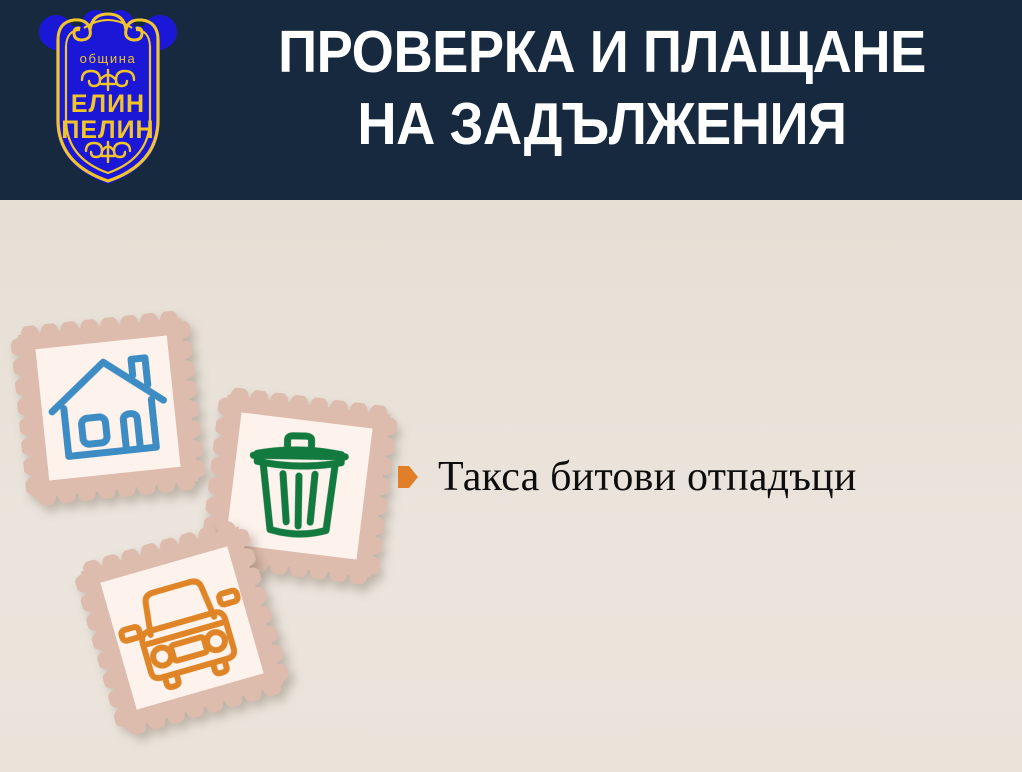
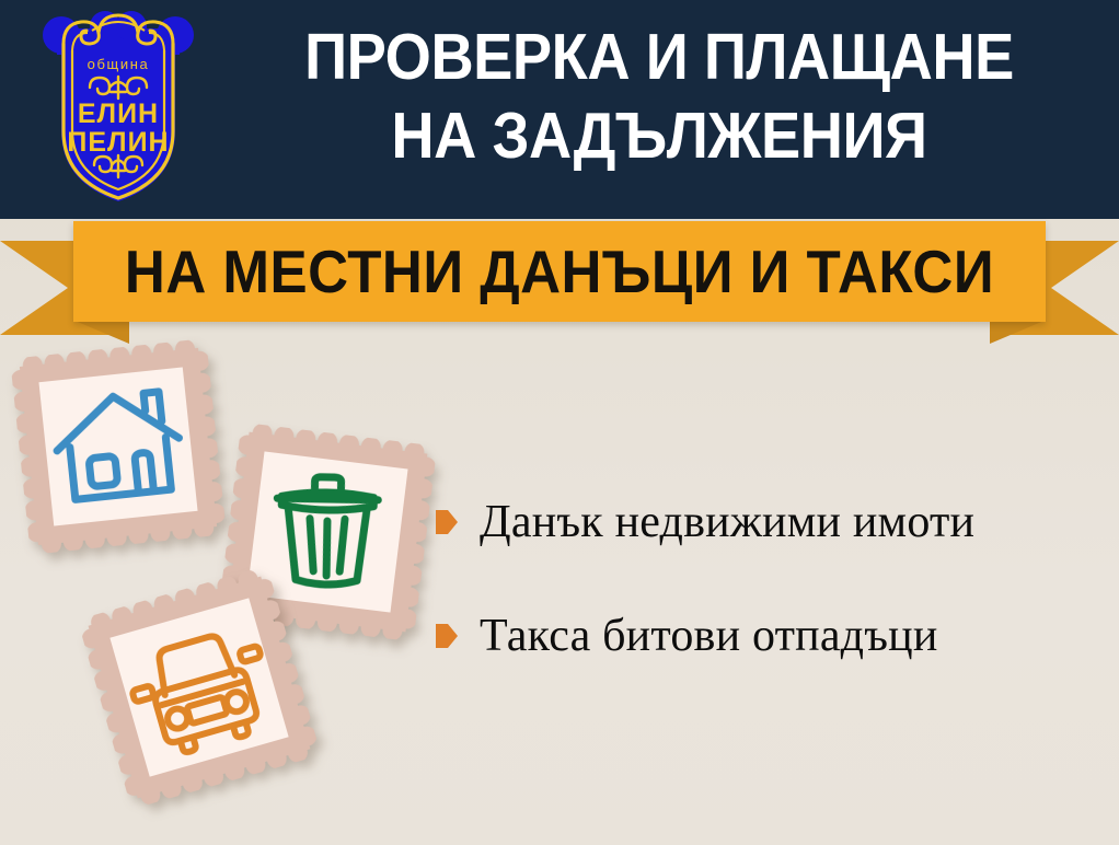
  община
  ЕЛИН
  ПЕЛИН
  ПРОВЕРКА И ПЛАЩАНЕ
  НА ЗАДЪЛЖЕНИЯ
+ НА МЕСТНИ ДАНЪЦИ И ТАКСИ
+ Данък недвижими имоти
  Такса битови отпадъци
